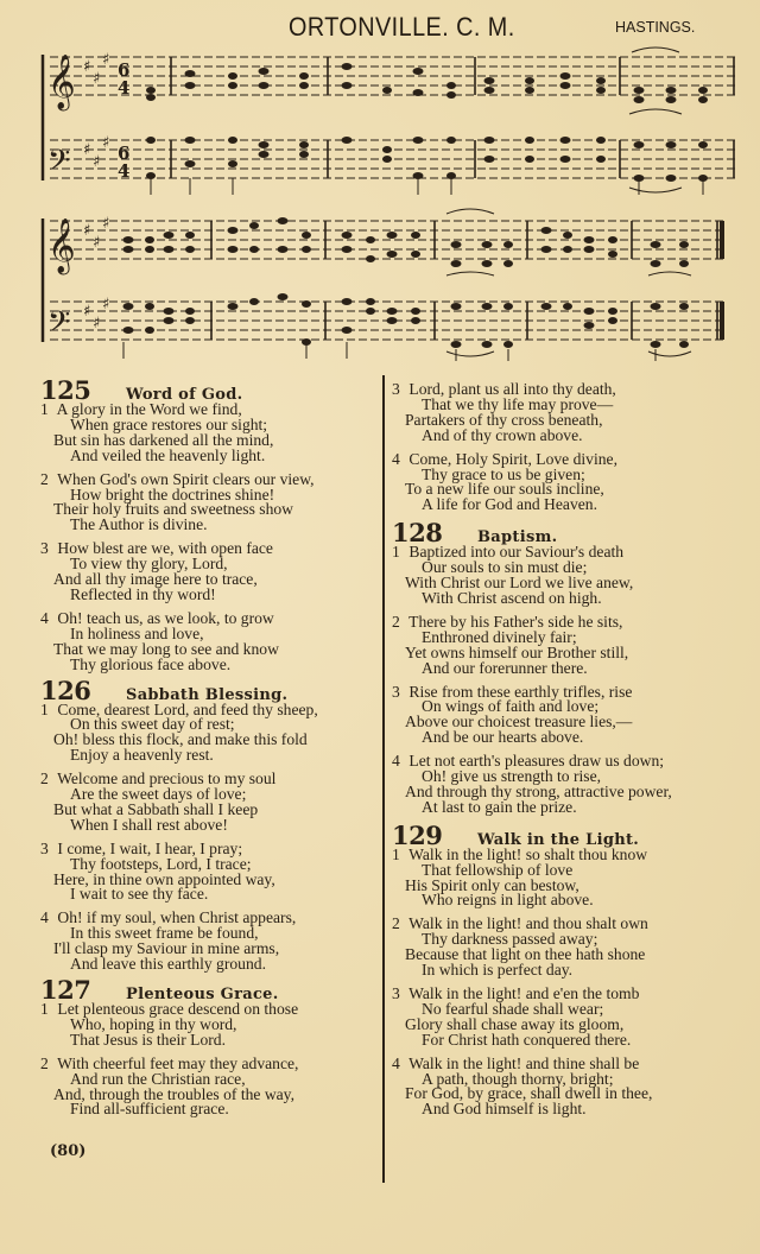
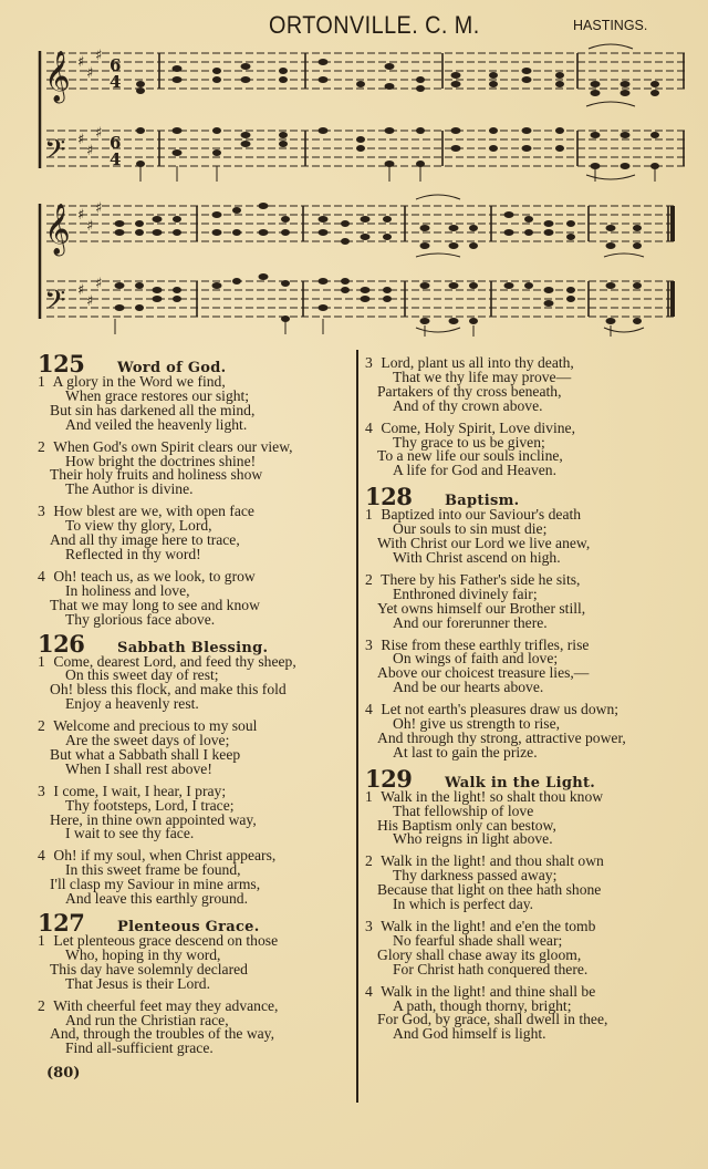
  ORTONVILLE. C. M.
  HASTINGS.
  𝄞
  𝄢
  𝄞
  𝄢
  ♯
  ♯
  ♯
  ♯
  ♯
  ♯
  ♯
  ♯
  ♯
  ♯
  ♯
  ♯
  6
  4
  6
  4
  125
  Word of God.
  1 A glory in the Word we find,
  When grace restores our sight;
  But sin has darkened all the mind,
  And veiled the heavenly light.
  2 When God's own Spirit clears our view,
  How bright the doctrines shine!
- Their holy fruits and sweetness show
+ Their holy fruits and holiness show
  The Author is divine.
  3 How blest are we, with open face
  To view thy glory, Lord,
  And all thy image here to trace,
  Reflected in thy word!
  4 Oh! teach us, as we look, to grow
  In holiness and love,
  That we may long to see and know
  Thy glorious face above.
  126
  Sabbath Blessing.
  1 Come, dearest Lord, and feed thy sheep,
  On this sweet day of rest;
  Oh! bless this flock, and make this fold
  Enjoy a heavenly rest.
  2 Welcome and precious to my soul
  Are the sweet days of love;
  But what a Sabbath shall I keep
  When I shall rest above!
  3 I come, I wait, I hear, I pray;
  Thy footsteps, Lord, I trace;
  Here, in thine own appointed way,
  I wait to see thy face.
  4 Oh! if my soul, when Christ appears,
  In this sweet frame be found,
  I'll clasp my Saviour in mine arms,
  And leave this earthly ground.
  127
  Plenteous Grace.
  1 Let plenteous grace descend on those
  Who, hoping in thy word,
+ This day have solemnly declared
  That Jesus is their Lord.
  2 With cheerful feet may they advance,
  And run the Christian race,
  And, through the troubles of the way,
  Find all-sufficient grace.
  3 Lord, plant us all into thy death,
  That we thy life may prove—
  Partakers of thy cross beneath,
  And of thy crown above.
  4 Come, Holy Spirit, Love divine,
  Thy grace to us be given;
  To a new life our souls incline,
  A life for God and Heaven.
  128
  Baptism.
  1 Baptized into our Saviour's death
  Our souls to sin must die;
  With Christ our Lord we live anew,
  With Christ ascend on high.
  2 There by his Father's side he sits,
  Enthroned divinely fair;
  Yet owns himself our Brother still,
  And our forerunner there.
  3 Rise from these earthly trifles, rise
  On wings of faith and love;
  Above our choicest treasure lies,—
  And be our hearts above.
  4 Let not earth's pleasures draw us down;
  Oh! give us strength to rise,
  And through thy strong, attractive power,
  At last to gain the prize.
  129
  Walk in the Light.
  1 Walk in the light! so shalt thou know
  That fellowship of love
- His Spirit only can bestow,
+ His Baptism only can bestow,
  Who reigns in light above.
  2 Walk in the light! and thou shalt own
  Thy darkness passed away;
  Because that light on thee hath shone
  In which is perfect day.
  3 Walk in the light! and e'en the tomb
  No fearful shade shall wear;
  Glory shall chase away its gloom,
  For Christ hath conquered there.
  4 Walk in the light! and thine shall be
  A path, though thorny, bright;
  For God, by grace, shall dwell in thee,
  And God himself is light.
  (80)
